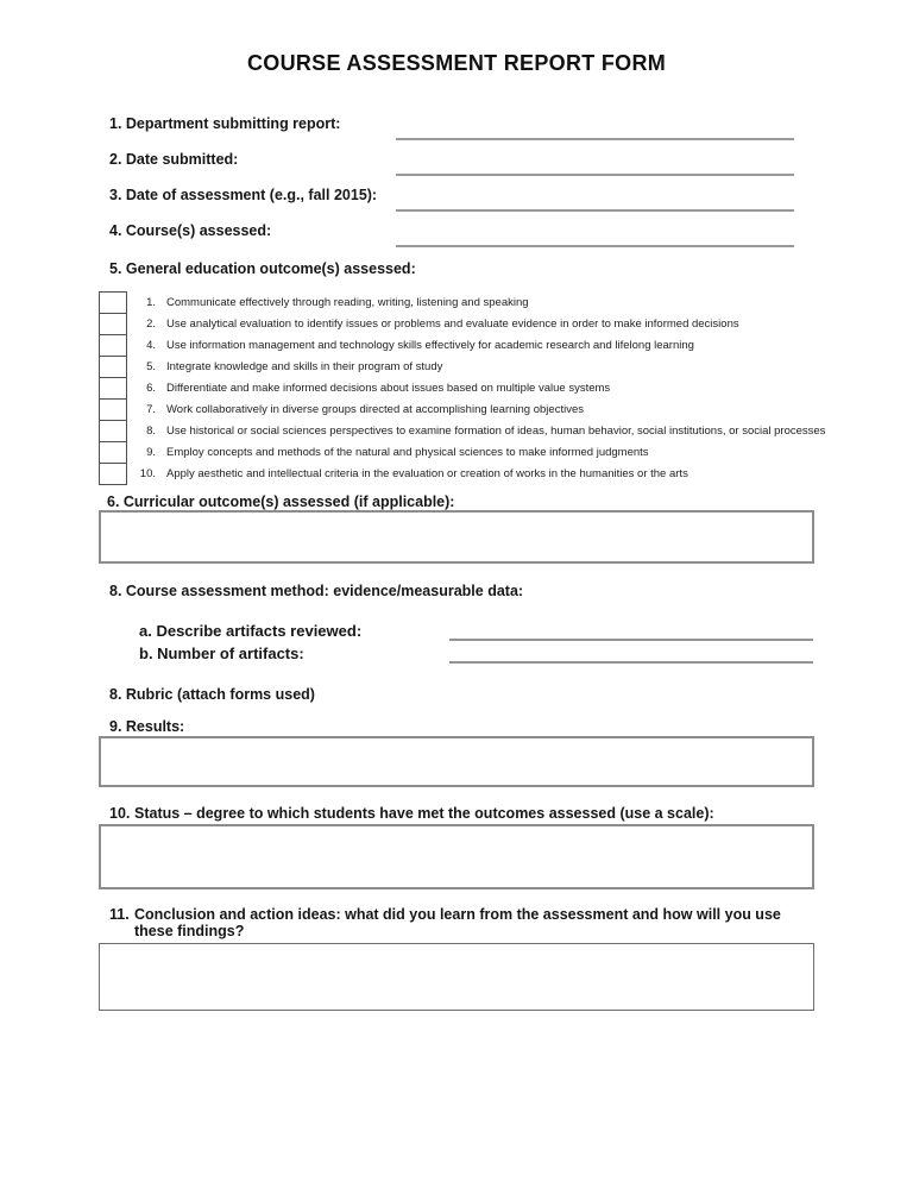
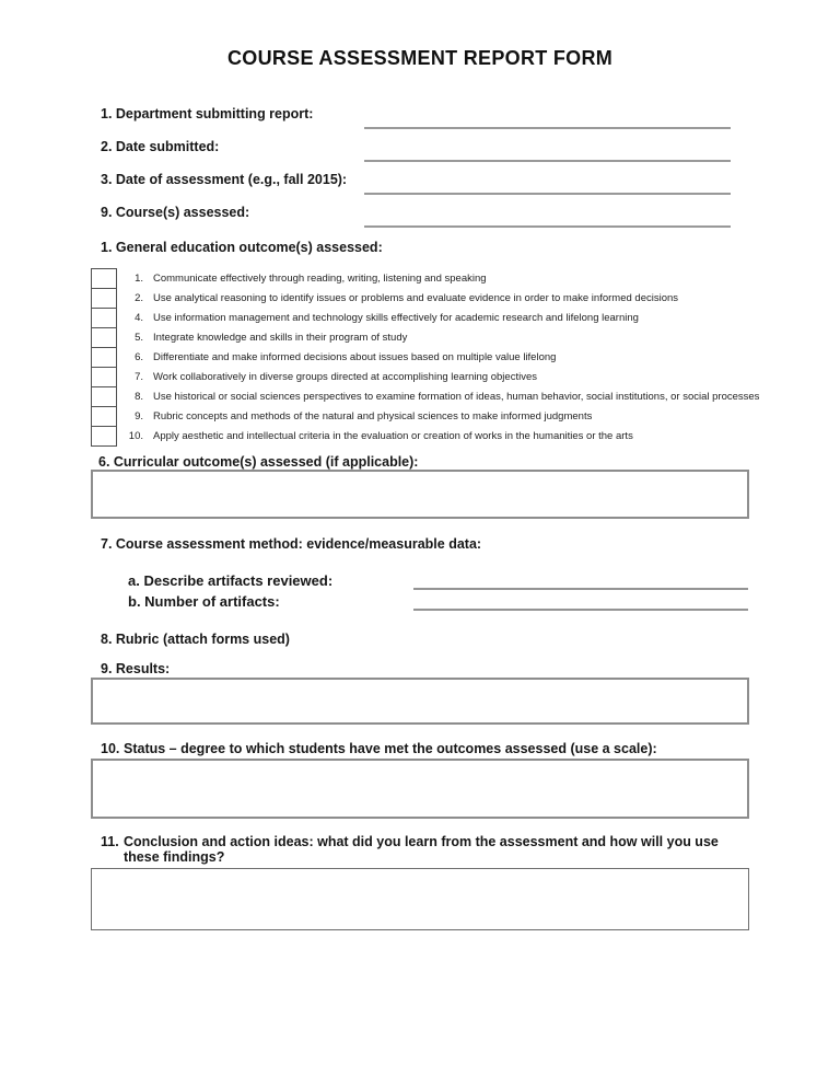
  COURSE ASSESSMENT REPORT FORM
  1. Department submitting report:
  2. Date submitted:
  3. Date of assessment (e.g., fall 2015):
- 4. Course(s) assessed:
+ 9. Course(s) assessed:
- 5. General education outcome(s) assessed:
+ 1. General education outcome(s) assessed:
  1.
  Communicate effectively through reading, writing, listening and speaking
  2.
- Use analytical evaluation to identify issues or problems and evaluate evidence in order to make informed decisions
+ Use analytical reasoning to identify issues or problems and evaluate evidence in order to make informed decisions
  4.
  Use information management and technology skills effectively for academic research and lifelong learning
  5.
  Integrate knowledge and skills in their program of study
  6.
- Differentiate and make informed decisions about issues based on multiple value systems
+ Differentiate and make informed decisions about issues based on multiple value lifelong
  7.
  Work collaboratively in diverse groups directed at accomplishing learning objectives
  8.
  Use historical or social sciences perspectives to examine formation of ideas, human behavior, social institutions, or social processes
  9.
- Employ concepts and methods of the natural and physical sciences to make informed judgments
+ Rubric concepts and methods of the natural and physical sciences to make informed judgments
  10.
  Apply aesthetic and intellectual criteria in the evaluation or creation of works in the humanities or the arts
  6. Curricular outcome(s) assessed (if applicable):
- 8. Course assessment method: evidence/measurable data:
+ 7. Course assessment method: evidence/measurable data:
  a. Describe artifacts reviewed:
  b. Number of artifacts:
  8. Rubric (attach forms used)
  9. Results:
  10.
  Status – degree to which students have met the outcomes assessed (use a scale):
  11.
  Conclusion and action ideas: what did you learn from the assessment and how will you use these findings?
